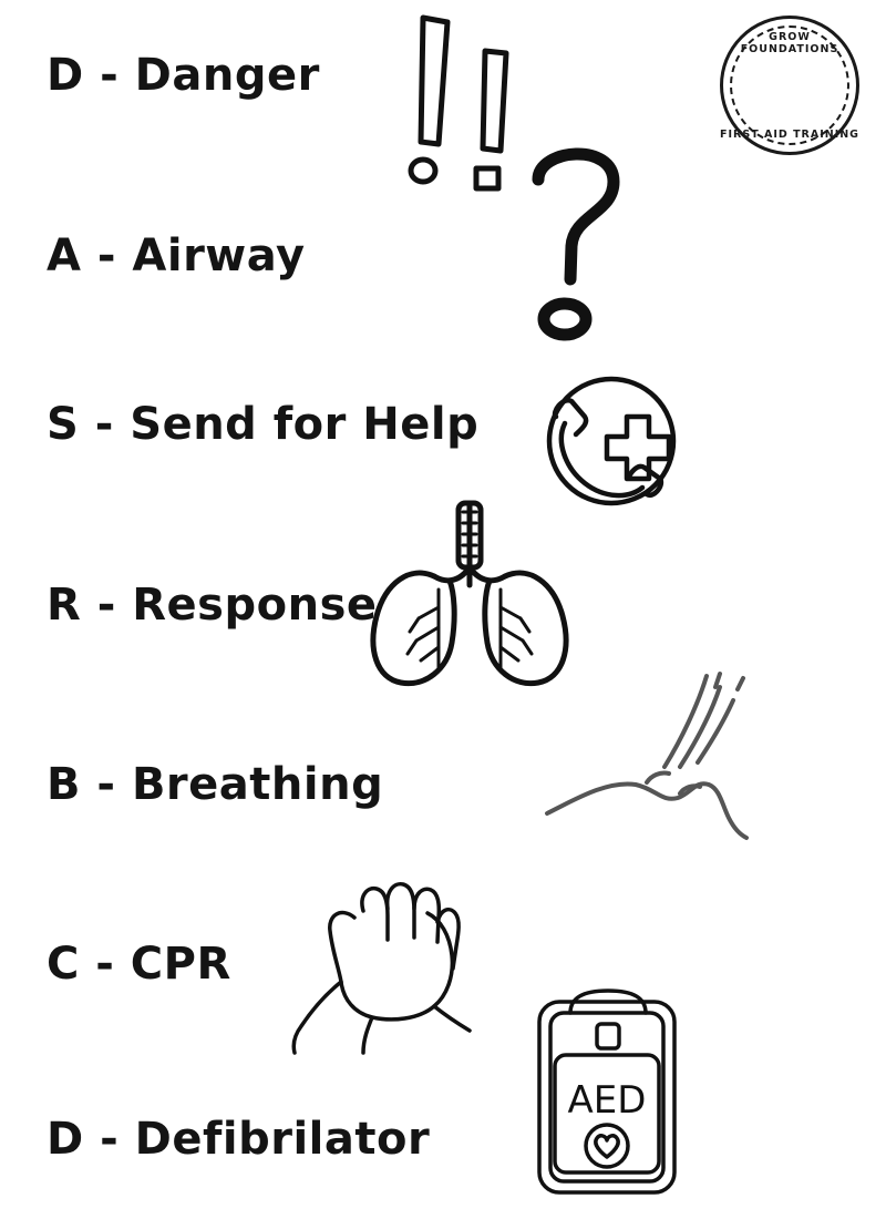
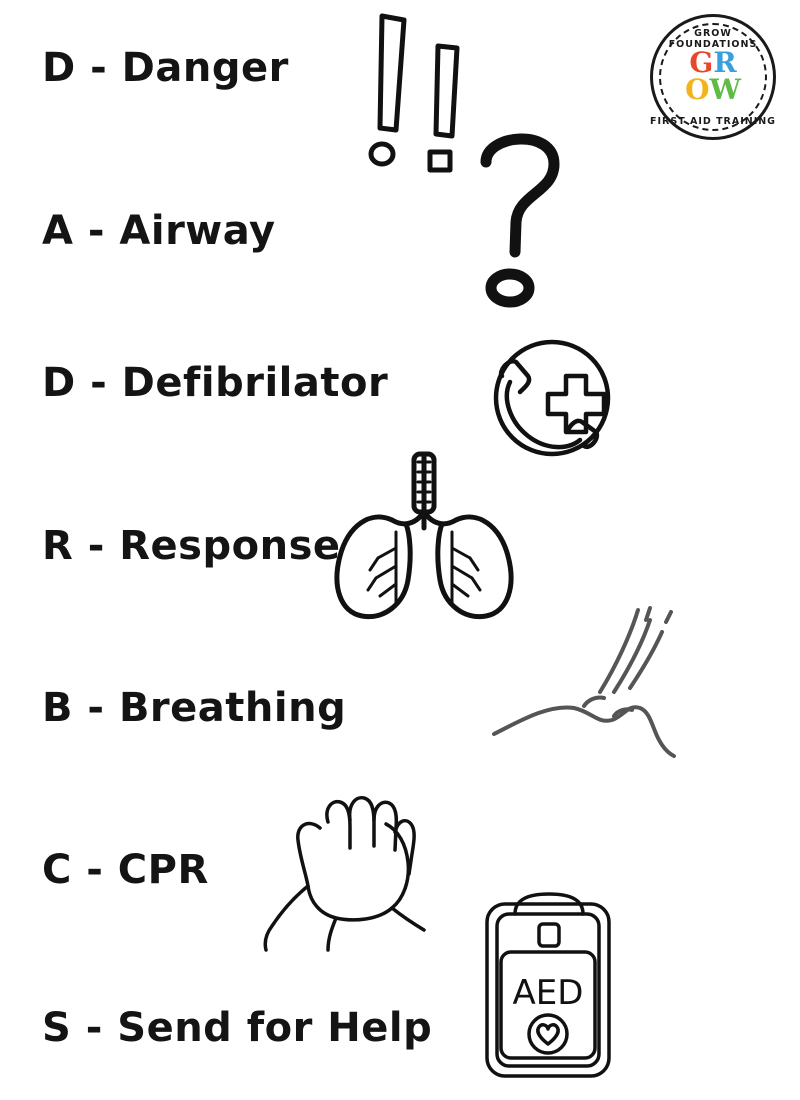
  GROW FOUNDATIONS
+ GR
+ OW
  FIRST AID TRAINING
  D - Danger
  A - Airway
- S - Send for Help
+ D - Defibrilator
  R - Response
  B - Breathing
  C - CPR
- D - Defibrilator
+ S - Send for Help
  AED
